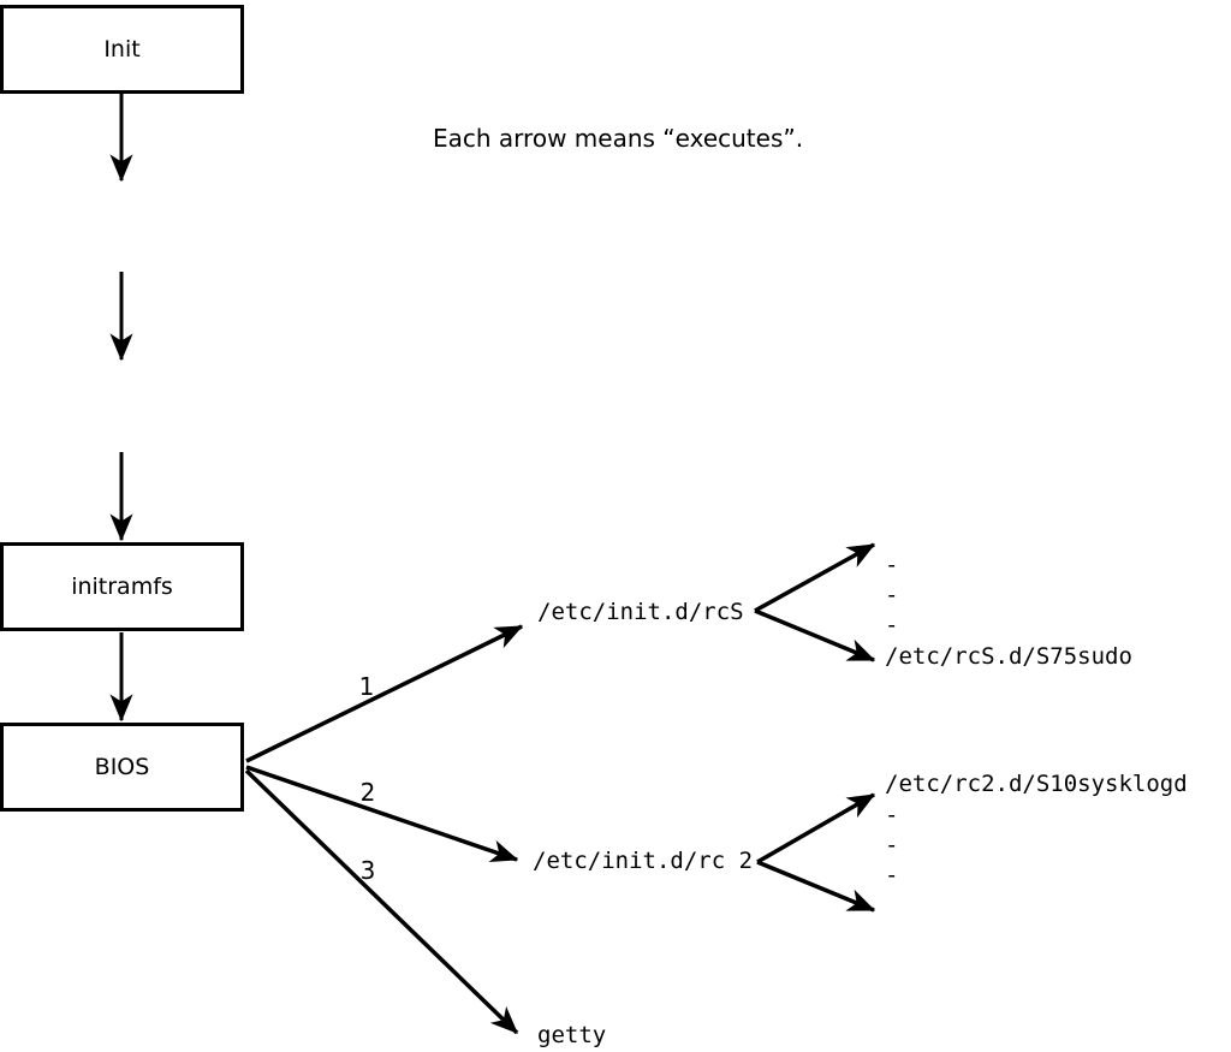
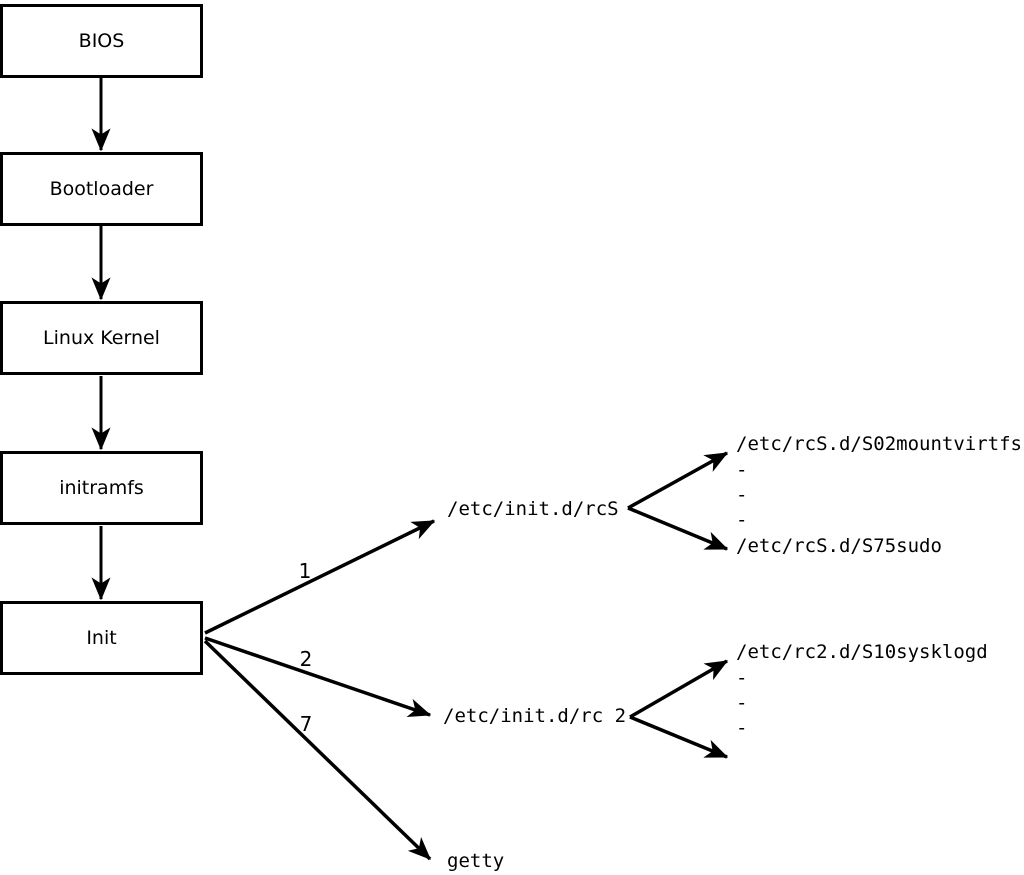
- Init
+ BIOS
+ Bootloader
+ Linux Kernel
  initramfs
- BIOS
+ Init
- Each arrow means “executes”.
  1
  2
- 3
+ 7
  /etc/init.d/rcS
+ /etc/rcS.d/S02mountvirtfs
  -
  -
  -
  /etc/rcS.d/S75sudo
  /etc/init.d/rc 2
  /etc/rc2.d/S10sysklogd
  -
  -
  -
  getty
